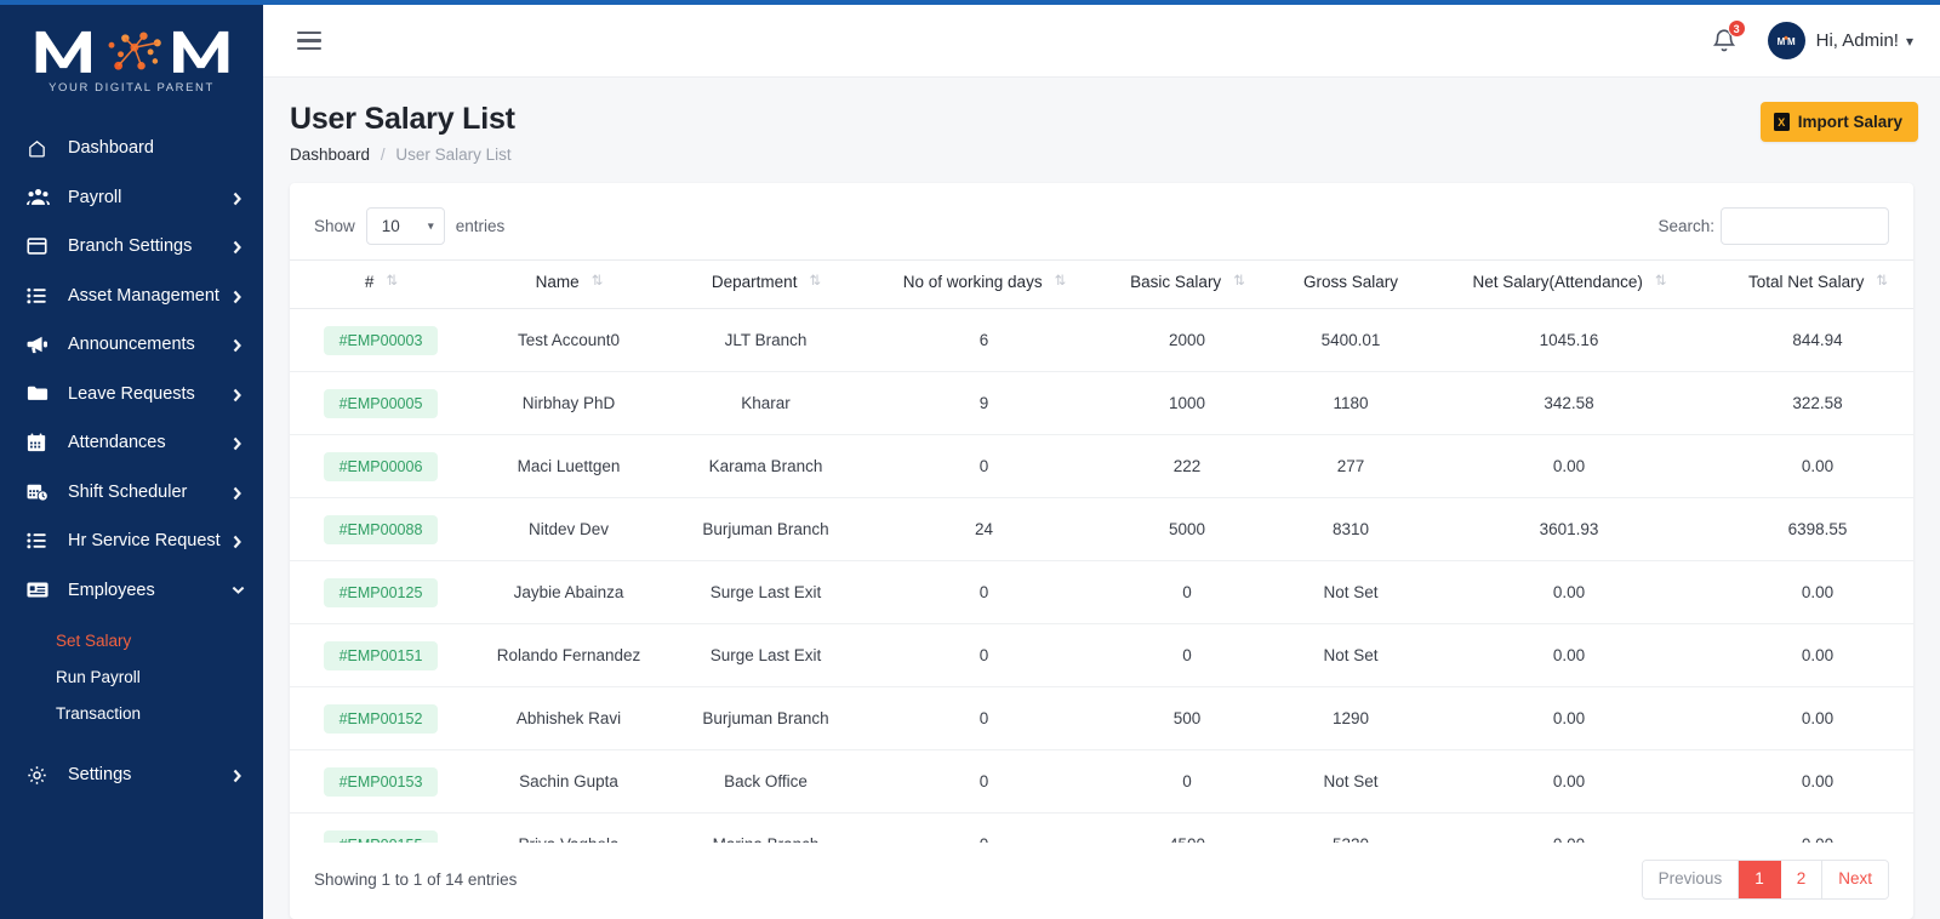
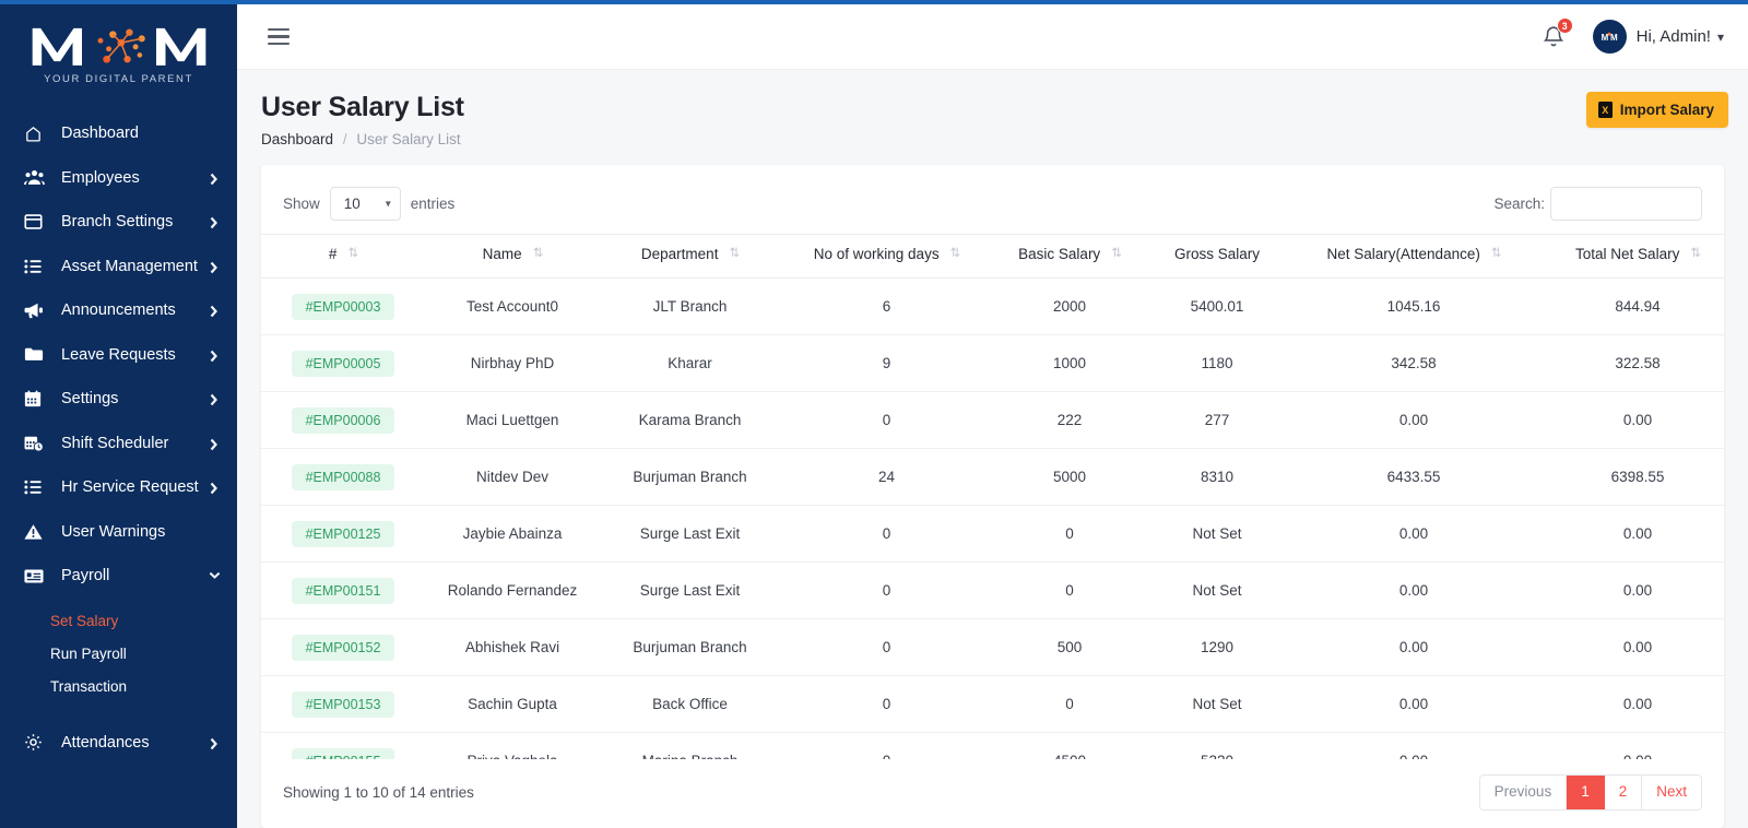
  YOUR DIGITAL PARENT
  Dashboard
- Payroll
+ Employees
  Branch Settings
  Asset Management
  Announcements
  Leave Requests
- Attendances
+ Settings
  Shift Scheduler
  Hr Service Request
+ User Warnings
- Employees
+ Payroll
  Set Salary
  Run Payroll
  Transaction
- Settings
+ Attendances
  3
  M M
  Hi, Admin!
  ▾
  User Salary List
  Dashboard / User Salary List
  X
  Import Salary
  Show
  10
  ▾
  entries
  Search:
  # ⇅	Name ⇅	Department ⇅	No of working days ⇅	Basic Salary ⇅	Gross Salary	Net Salary(Attendance) ⇅	Total Net Salary ⇅
  #EMP00003	Test Account0	JLT Branch	6	2000	5400.01	1045.16	844.94
  #EMP00005	Nirbhay PhD	Kharar	9	1000	1180	342.58	322.58
  #EMP00006	Maci Luettgen	Karama Branch	0	222	277	0.00	0.00
- #EMP00088	Nitdev Dev	Burjuman Branch	24	5000	8310	3601.93	6398.55
+ #EMP00088	Nitdev Dev	Burjuman Branch	24	5000	8310	6433.55	6398.55
  #EMP00125	Jaybie Abainza	Surge Last Exit	0	0	Not Set	0.00	0.00
  #EMP00151	Rolando Fernandez	Surge Last Exit	0	0	Not Set	0.00	0.00
  #EMP00152	Abhishek Ravi	Burjuman Branch	0	500	1290	0.00	0.00
  #EMP00153	Sachin Gupta	Back Office	0	0	Not Set	0.00	0.00
- Showing 1 to 1 of 14 entries
+ Showing 1 to 10 of 14 entries
  Previous
  1
  2
  Next
